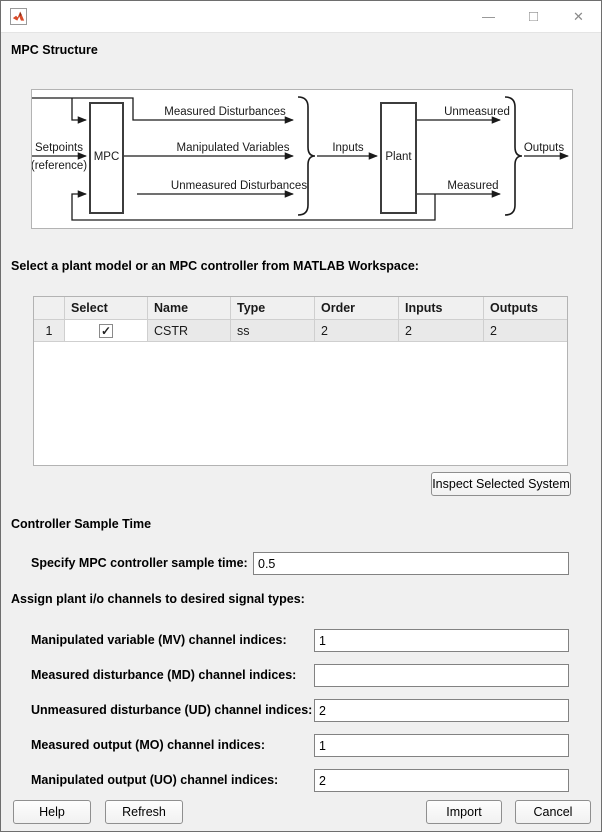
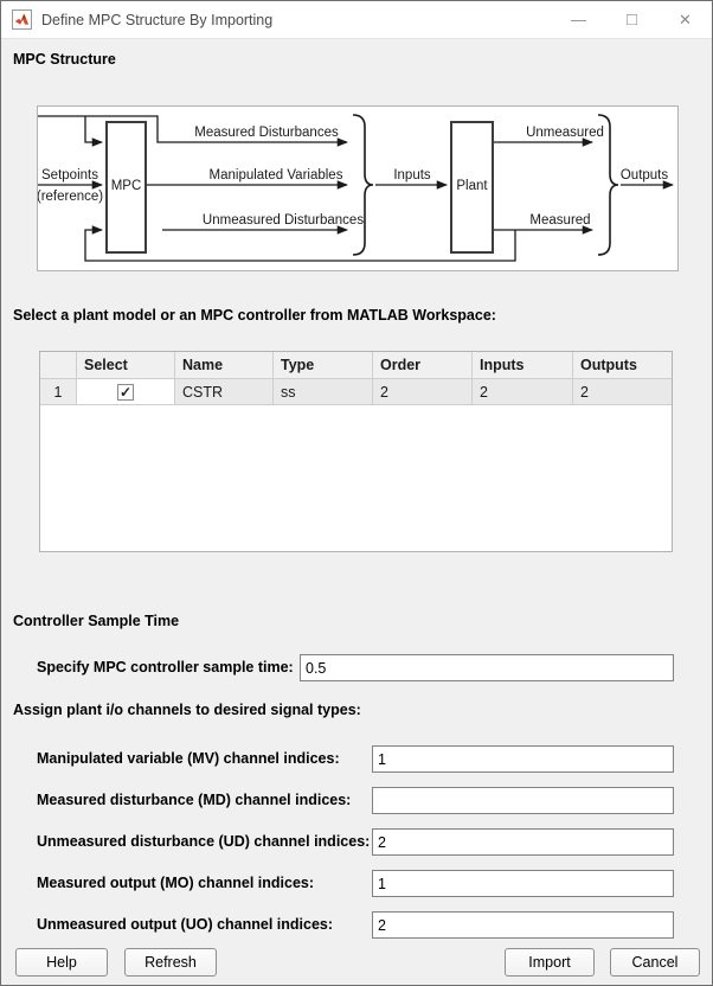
+ Define MPC Structure By Importing
  —
  □
  ✕
  MPC Structure
  MPC
  Plant
  Setpoints
  (reference)
  Measured Disturbances
  Manipulated Variables
  Unmeasured Disturbances
  Inputs
  Unmeasured
  Measured
  Outputs
  Select a plant model or an MPC controller from MATLAB Workspace:
  Select
  Name
  Type
  Order
  Inputs
  Outputs
  1
  ✓
  CSTR
  ss
  2
  2
  2
- Inspect Selected System
  Controller Sample Time
  Specify MPC controller sample time:
  0.5
  Assign plant i/o channels to desired signal types:
  Manipulated variable (MV) channel indices:
  1
  Measured disturbance (MD) channel indices:
  Unmeasured disturbance (UD) channel indices:
  2
  Measured output (MO) channel indices:
  1
- Manipulated output (UO) channel indices:
+ Unmeasured output (UO) channel indices:
  2
  Help
  Refresh
  Import
  Cancel
